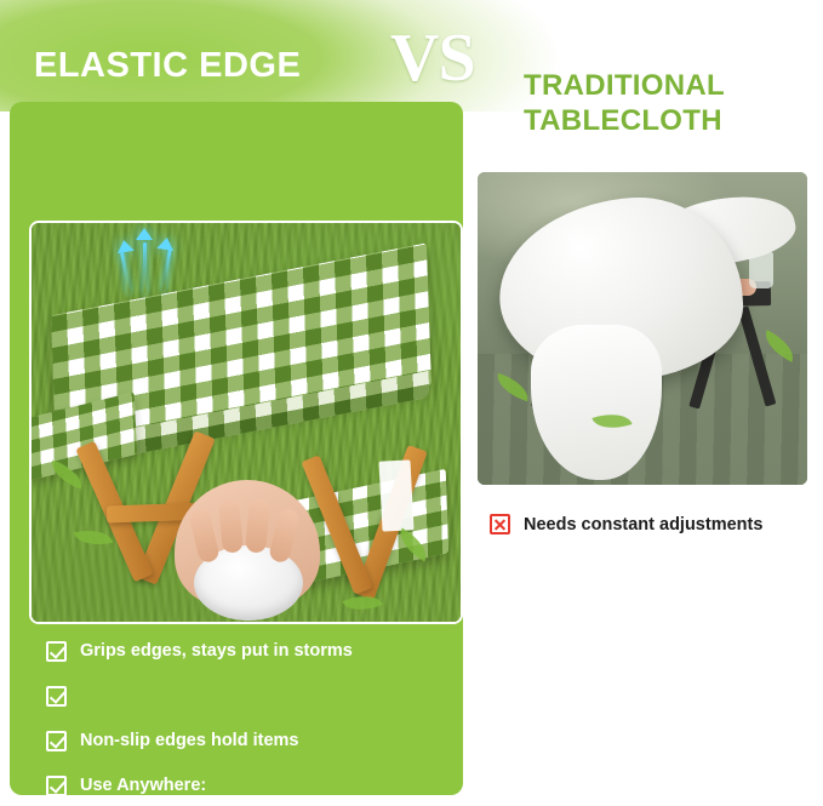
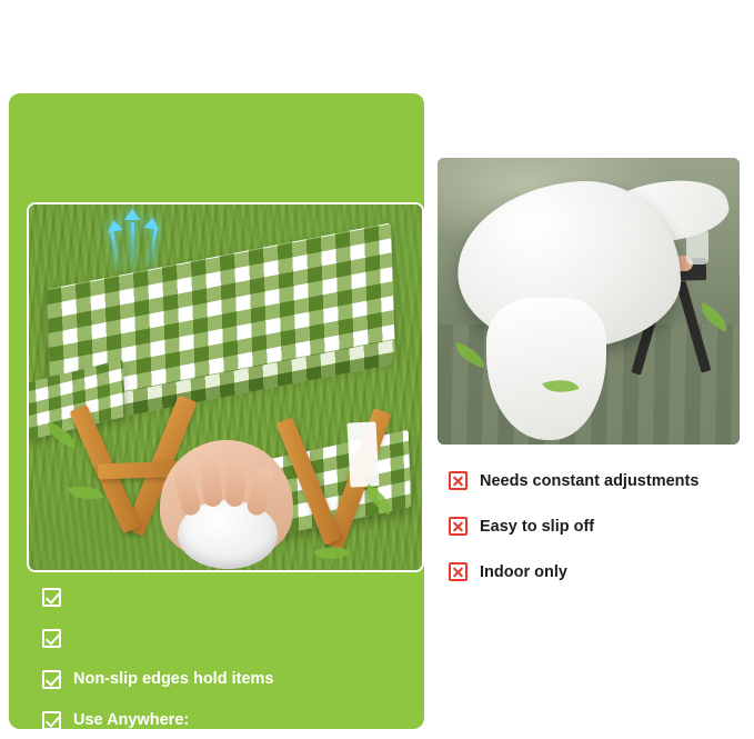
- ELASTIC EDGE
- VS
- TRADITIONAL TABLECLOTH
- Grips edges, stays put in storms
  Non-slip edges hold items
  Use Anywhere:
  Needs constant adjustments
+ Easy to slip off
+ Indoor only
